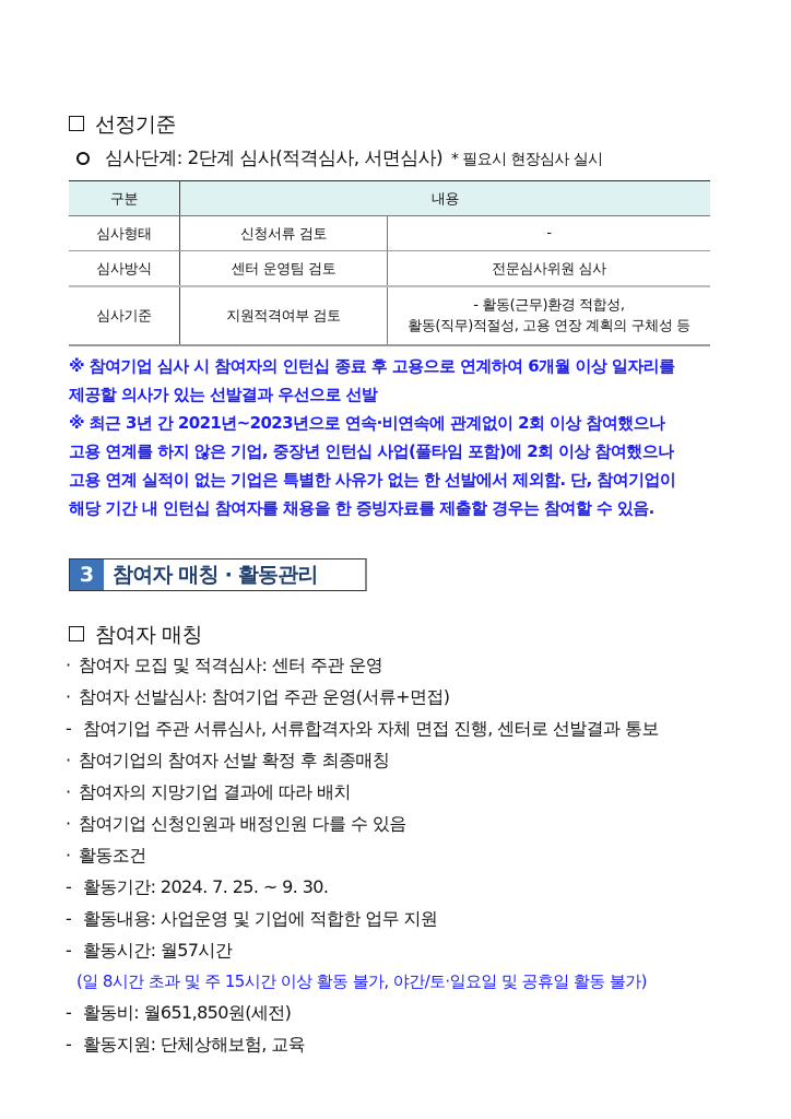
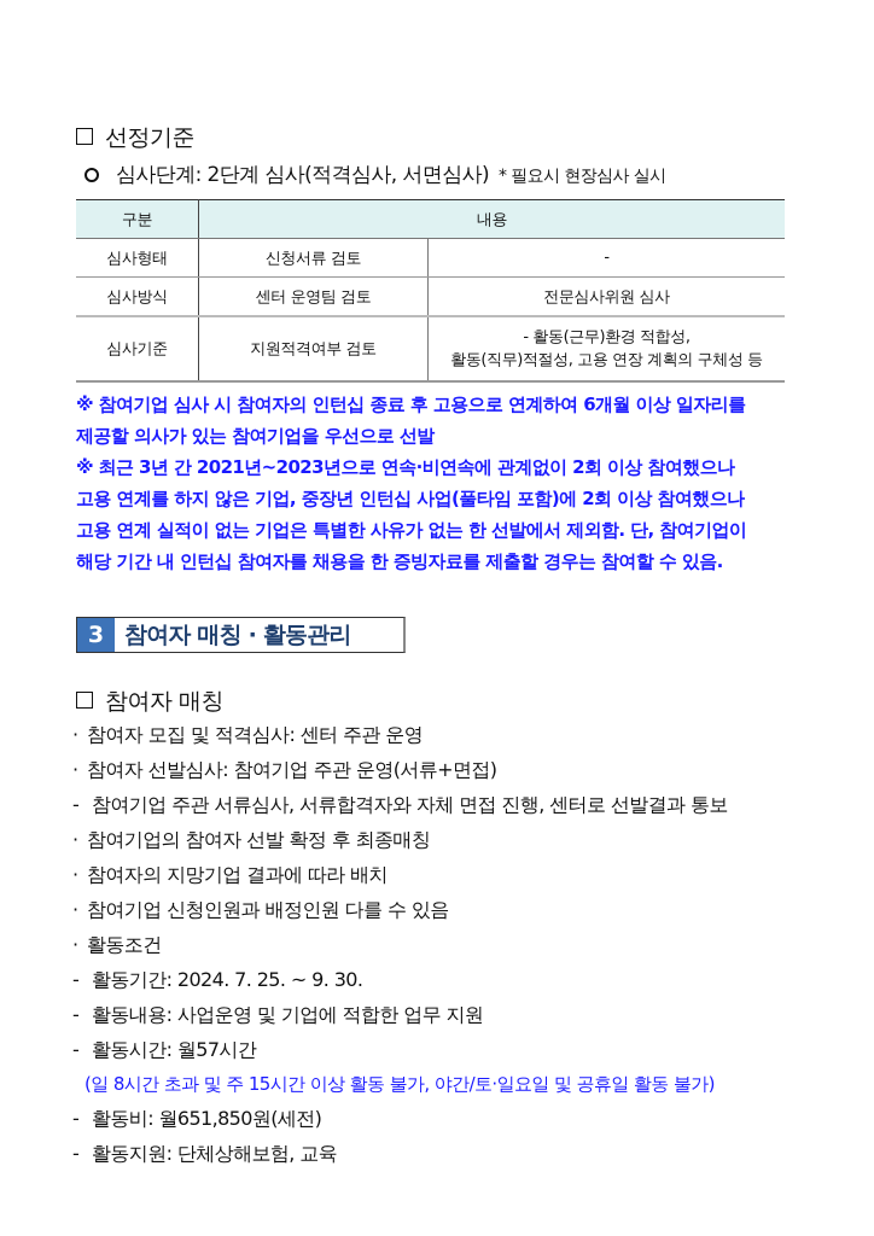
  선정기준
  심사단계: 2단계 심사(적격심사, 서면심사) * 필요시 현장심사 실시
  구분	내용
  심사형태	신청서류 검토	-
  심사방식	센터 운영팀 검토	전문심사위원 심사
  심사기준	지원적격여부 검토	- 활동(근무)환경 적합성, 활동(직무)적절성, 고용 연장 계획의 구체성 등
  ※ 참여기업 심사 시 참여자의 인턴십 종료 후 고용으로 연계하여 6개월 이상 일자리를
- 제공할 의사가 있는 선발결과 우선으로 선발
+ 제공할 의사가 있는 참여기업을 우선으로 선발
  ※ 최근 3년 간 2021년~2023년으로 연속·비연속에 관계없이 2회 이상 참여했으나
  고용 연계를 하지 않은 기업, 중장년 인턴십 사업(풀타임 포함)에 2회 이상 참여했으나
  고용 연계 실적이 없는 기업은 특별한 사유가 없는 한 선발에서 제외함. 단, 참여기업이
  해당 기간 내 인턴십 참여자를 채용을 한 증빙자료를 제출할 경우는 참여할 수 있음.
  3
  참여자 매칭 · 활동관리
  참여자 매칭
  · 참여자 모집 및 적격심사: 센터 주관 운영
  · 참여자 선발심사: 참여기업 주관 운영(서류+면접)
  - 참여기업 주관 서류심사, 서류합격자와 자체 면접 진행, 센터로 선발결과 통보
  · 참여기업의 참여자 선발 확정 후 최종매칭
  · 참여자의 지망기업 결과에 따라 배치
  · 참여기업 신청인원과 배정인원 다를 수 있음
  · 활동조건
  - 활동기간: 2024. 7. 25. ~ 9. 30.
  - 활동내용: 사업운영 및 기업에 적합한 업무 지원
  - 활동시간: 월57시간
  (일 8시간 초과 및 주 15시간 이상 활동 불가, 야간/토·일요일 및 공휴일 활동 불가)
  - 활동비: 월651,850원(세전)
  - 활동지원: 단체상해보험, 교육
